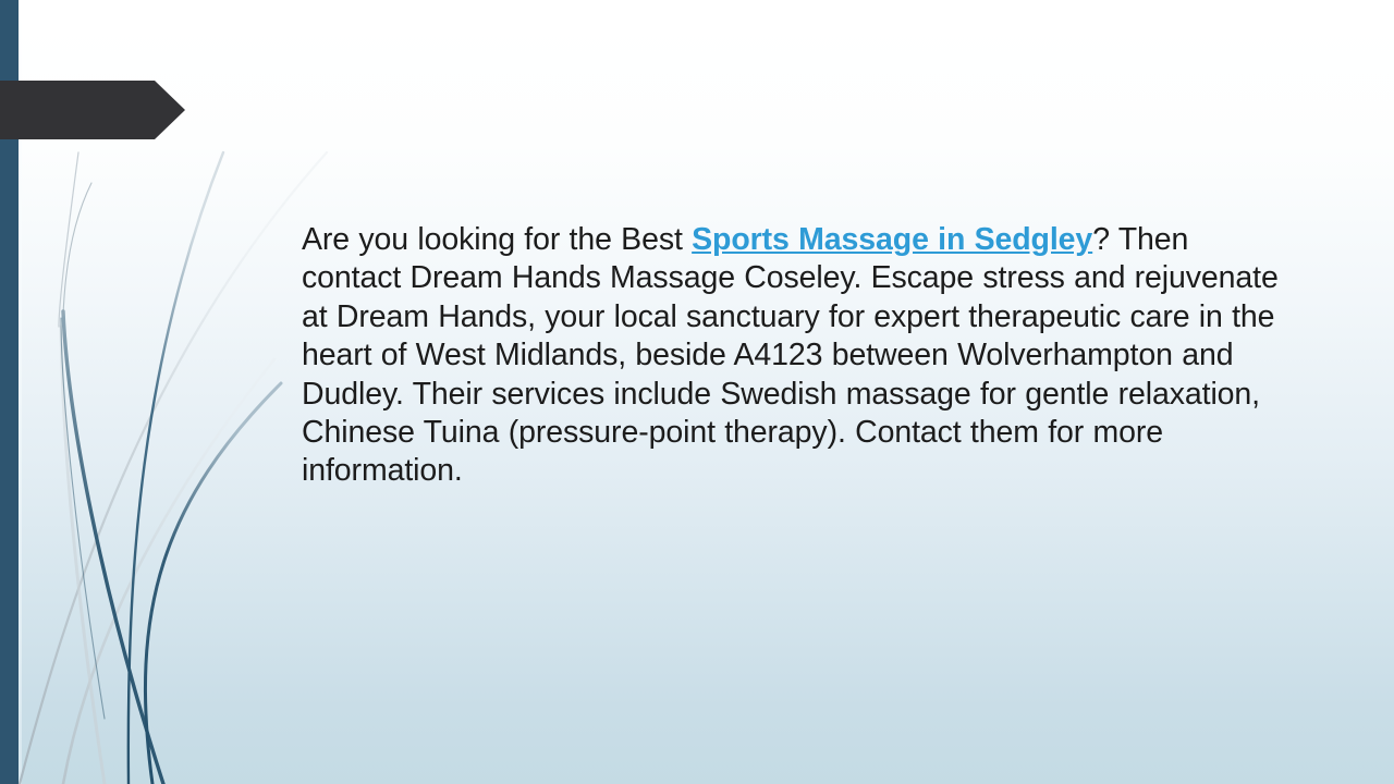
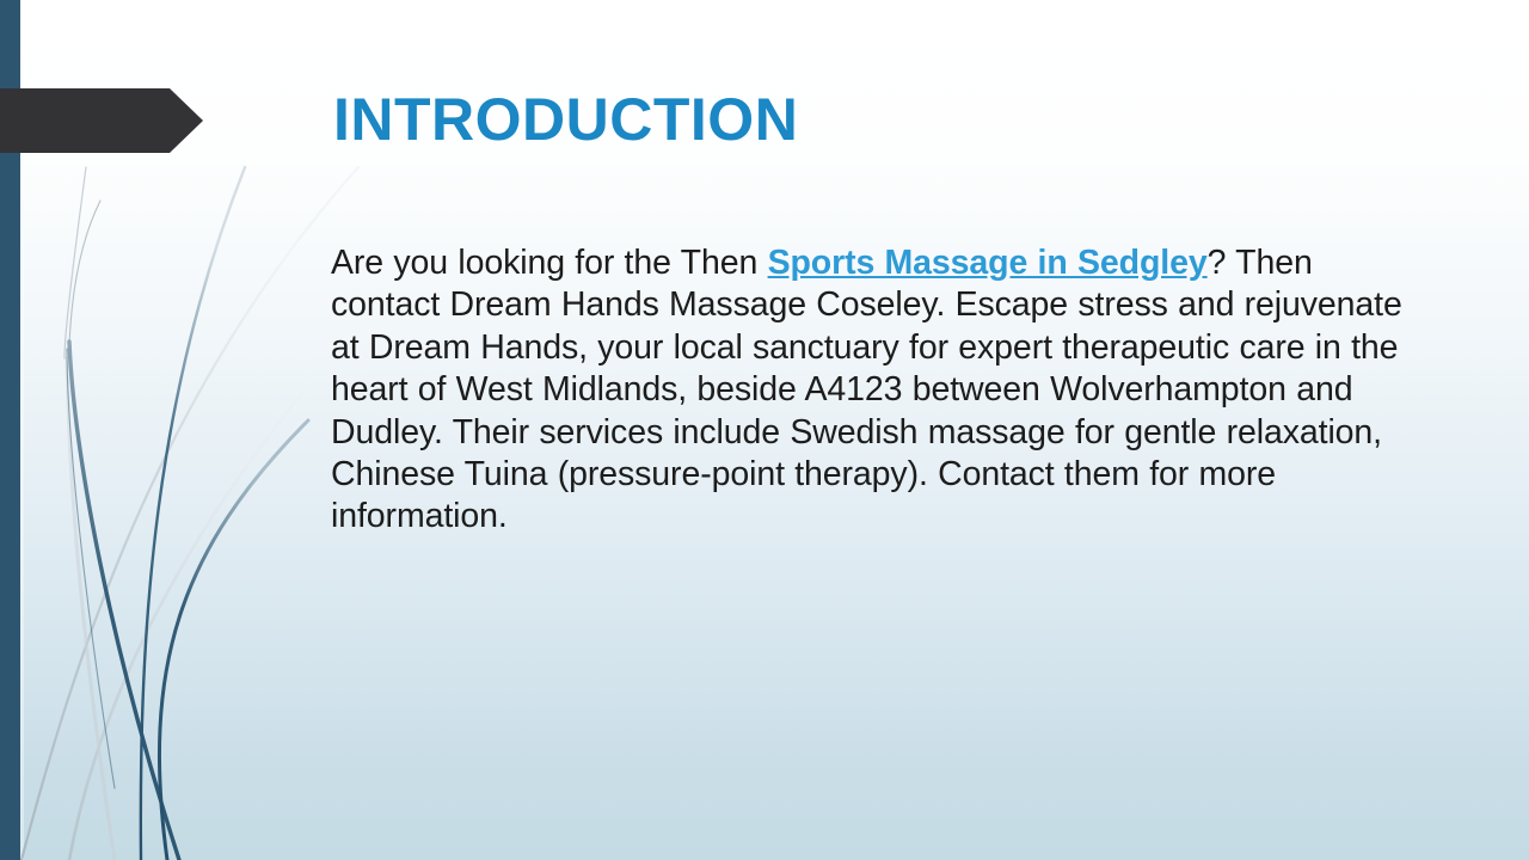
+ INTRODUCTION
- Are you looking for the Best Sports Massage in Sedgley? Then contact Dream Hands Massage Coseley. Escape stress and rejuvenate at Dream Hands, your local sanctuary for expert therapeutic care in the heart of West Midlands, beside A4123 between Wolverhampton and Dudley. Their services include Swedish massage for gentle relaxation, Chinese Tuina (pressure-point therapy). Contact them for more information.
+ Are you looking for the Then Sports Massage in Sedgley? Then contact Dream Hands Massage Coseley. Escape stress and rejuvenate at Dream Hands, your local sanctuary for expert therapeutic care in the heart of West Midlands, beside A4123 between Wolverhampton and Dudley. Their services include Swedish massage for gentle relaxation, Chinese Tuina (pressure-point therapy). Contact them for more information.
